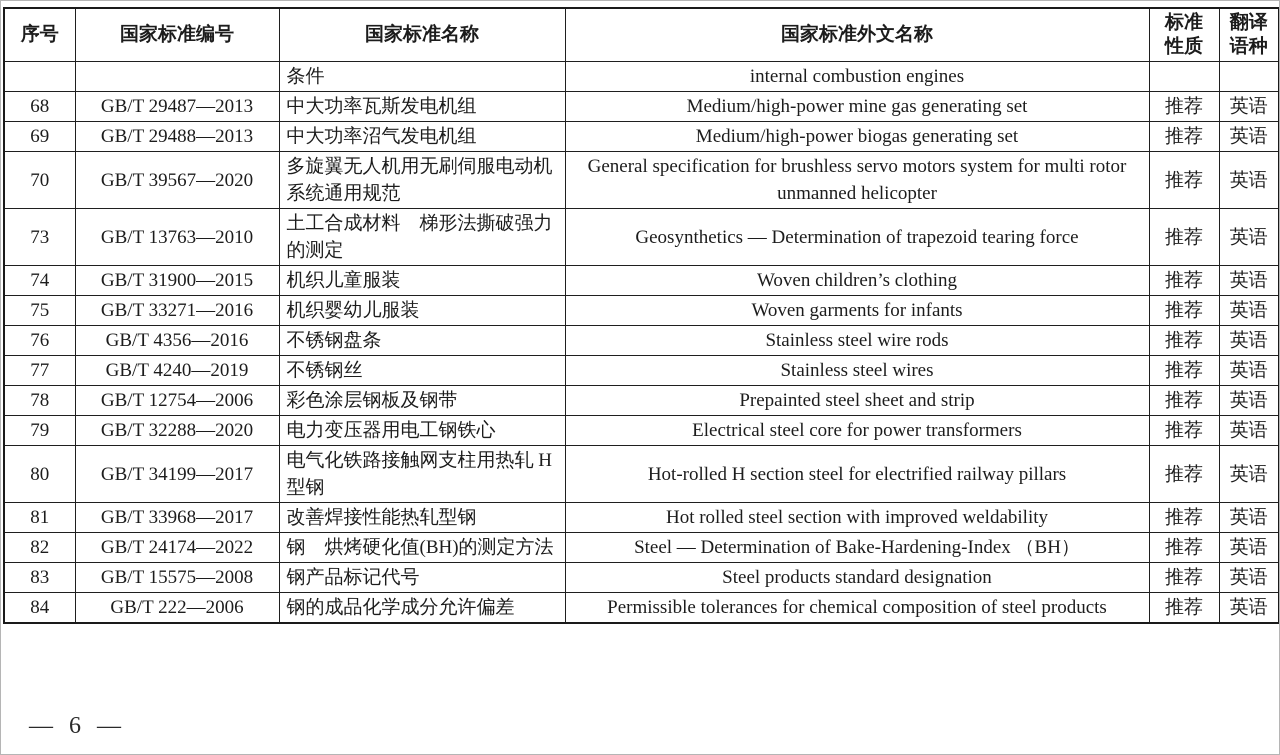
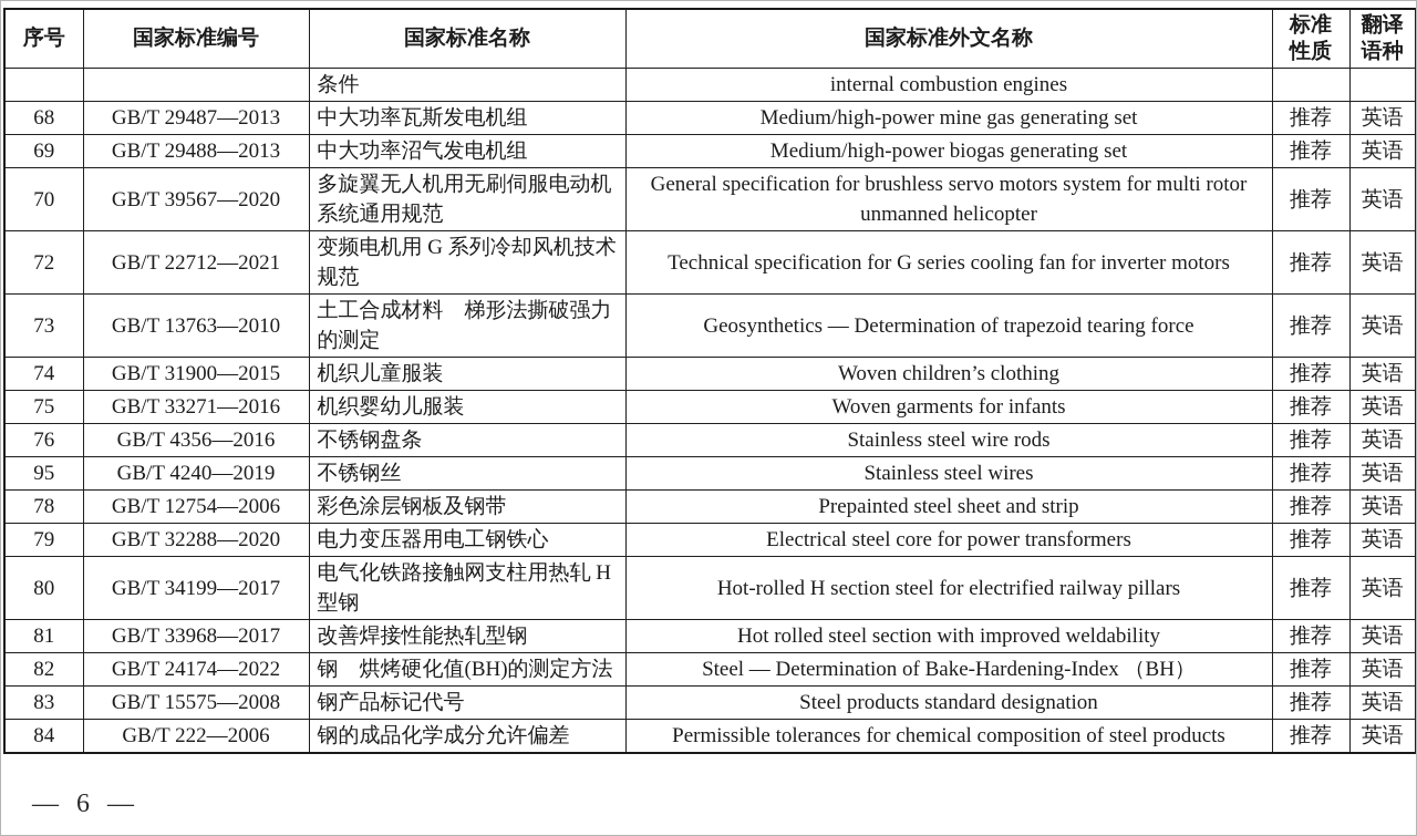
  序号	国家标准编号	国家标准名称	国家标准外文名称	标准 性质	翻译 语种
  		条件	internal combustion engines
  68	GB/T 29487—2013	中大功率瓦斯发电机组	Medium/high-power mine gas generating set	推荐	英语
  69	GB/T 29488—2013	中大功率沼气发电机组	Medium/high-power biogas generating set	推荐	英语
  70	GB/T 39567—2020	多旋翼无人机用无刷伺服电动机系统通用规范	General specification for brushless servo motors system for multi rotor unmanned helicopter	推荐	英语
+ 72	GB/T 22712—2021	变频电机用 G 系列冷却风机技术规范	Technical specification for G series cooling fan for inverter motors	推荐	英语
  73	GB/T 13763—2010	土工合成材料 梯形法撕破强力的测定	Geosynthetics — Determination of trapezoid tearing force	推荐	英语
  74	GB/T 31900—2015	机织儿童服装	Woven children’s clothing	推荐	英语
  75	GB/T 33271—2016	机织婴幼儿服装	Woven garments for infants	推荐	英语
  76	GB/T 4356—2016	不锈钢盘条	Stainless steel wire rods	推荐	英语
- 77	GB/T 4240—2019	不锈钢丝	Stainless steel wires	推荐	英语
+ 95	GB/T 4240—2019	不锈钢丝	Stainless steel wires	推荐	英语
  78	GB/T 12754—2006	彩色涂层钢板及钢带	Prepainted steel sheet and strip	推荐	英语
  79	GB/T 32288—2020	电力变压器用电工钢铁心	Electrical steel core for power transformers	推荐	英语
  80	GB/T 34199—2017	电气化铁路接触网支柱用热轧 H 型钢	Hot-rolled H section steel for electrified railway pillars	推荐	英语
  81	GB/T 33968—2017	改善焊接性能热轧型钢	Hot rolled steel section with improved weldability	推荐	英语
  82	GB/T 24174—2022	钢 烘烤硬化值(BH)的测定方法	Steel — Determination of Bake-Hardening-Index （BH）	推荐	英语
  83	GB/T 15575—2008	钢产品标记代号	Steel products standard designation	推荐	英语
  84	GB/T 222—2006	钢的成品化学成分允许偏差	Permissible tolerances for chemical composition of steel products	推荐	英语
  — 6 —
